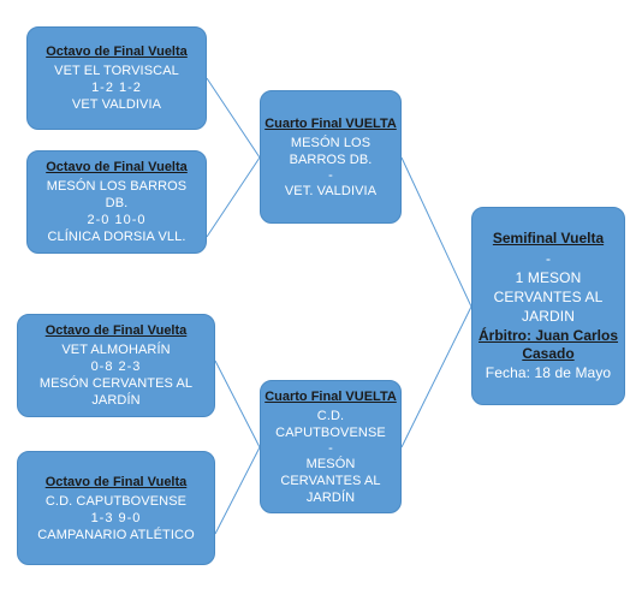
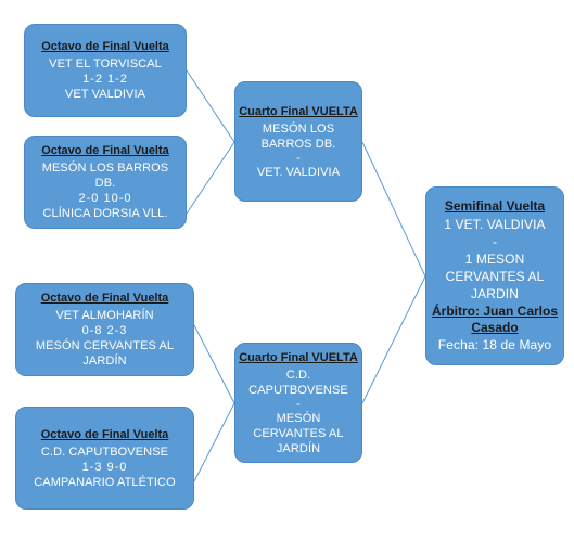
  Octavo de Final Vuelta
  VET EL TORVISCAL
  1-2 1-2
  VET VALDIVIA
  Octavo de Final Vuelta
  MESÓN LOS BARROS DB.
  2-0 10-0
  CLÍNICA DORSIA VLL.
  Octavo de Final Vuelta
  VET ALMOHARÍN
  0-8 2-3
  MESÓN CERVANTES AL JARDÍN
  Octavo de Final Vuelta
  C.D. CAPUTBOVENSE
  1-3 9-0
  CAMPANARIO ATLÉTICO
  Cuarto Final VUELTA
  MESÓN LOS BARROS DB.
  -
  VET. VALDIVIA
  Cuarto Final VUELTA
  C.D. CAPUTBOVENSE
  -
  MESÓN CERVANTES AL JARDÍN
  Semifinal Vuelta
+ 1 VET. VALDIVIA
  -
  1 MESON CERVANTES AL JARDIN
  Árbitro: Juan Carlos Casado
  Fecha: 18 de Mayo
